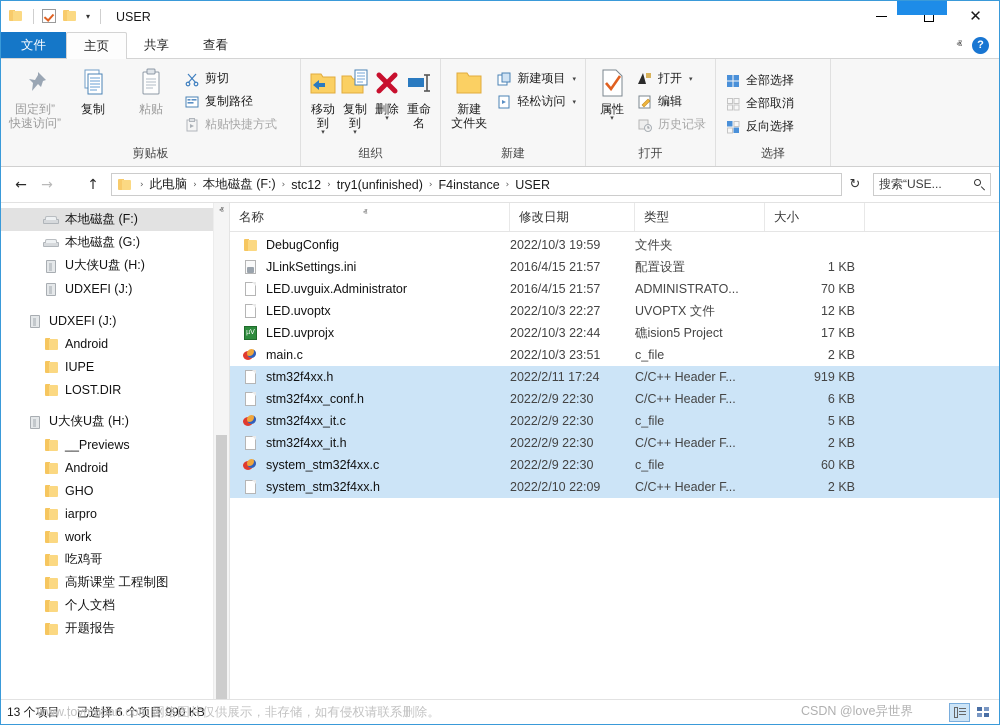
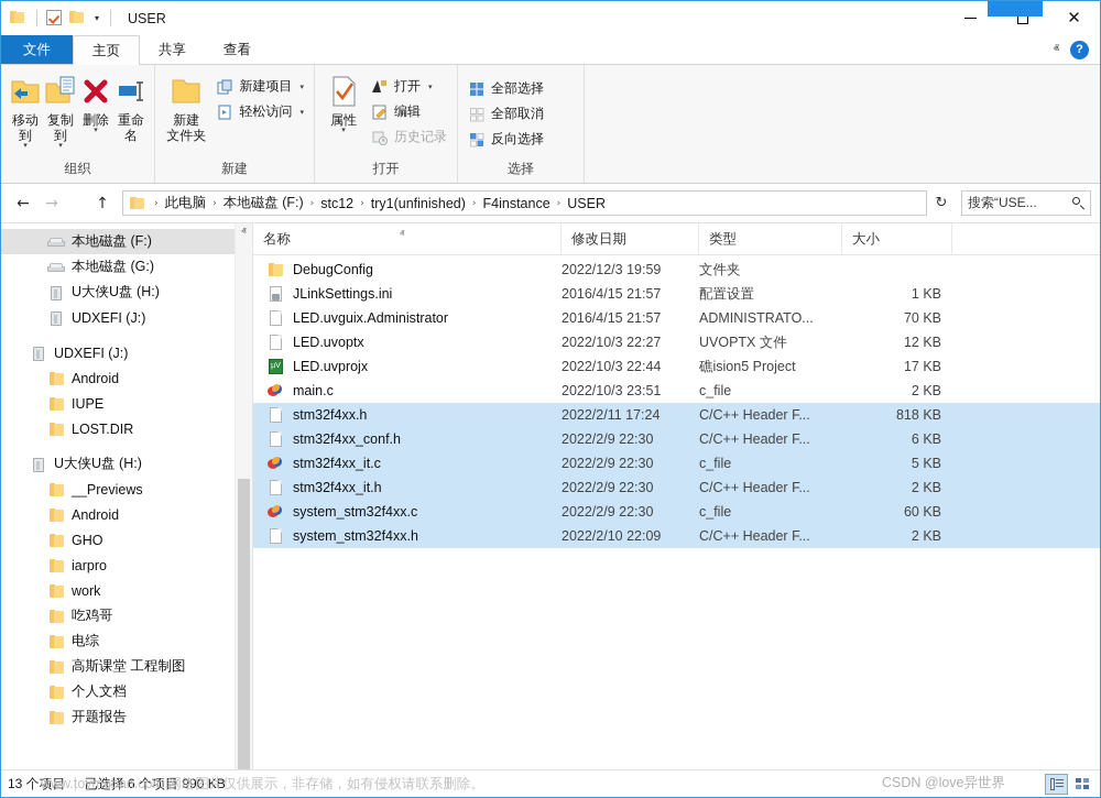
  ▾
  USER
  ✕
  文件
  主页
  共享
  查看
  ⱏ
  ?
- 固定到”
- 快速访问”
- 复制
- 粘贴
- 剪切
- 复制路径
- 粘贴快捷方式
- 剪贴板
  移动到
  复制到
  删除
  重命名
  组织
  新建
  文件夹
  新建项目
  轻松访问
  新建
  属性
  打开
  编辑
  历史记录
  打开
  全部选择
  全部取消
  反向选择
  选择
  ←
  →
  ↑
  ›
  此电脑
  ›
  本地磁盘 (F:)
  ›
  stc12
  ›
  try1(unfinished)
  ›
  F4instance
  ›
  USER
  ↻
  搜索“USE...
  本地磁盘 (F:)
  本地磁盘 (G:)
  U大侠U盘 (H:)
  UDXEFI (J:)
  UDXEFI (J:)
  Android
  IUPE
  LOST.DIR
  U大侠U盘 (H:)
  __Previews
  Android
  GHO
  iarpro
  work
  吃鸡哥
+ 电综
  高斯课堂 工程制图
  个人文档
  开题报告
  ⱏ
  名称
  ⱏ
  修改日期
  类型
  大小
  DebugConfig
- 2022/10/3 19:59
+ 2022/12/3 19:59
  文件夹
  JLinkSettings.ini
  2016/4/15 21:57
  配置设置
  1 KB
  LED.uvguix.Administrator
  2016/4/15 21:57
  ADMINISTRATO...
  70 KB
  LED.uvoptx
  2022/10/3 22:27
  UVOPTX 文件
  12 KB
  LED.uvprojx
  2022/10/3 22:44
  礁ision5 Project
  17 KB
  main.c
  2022/10/3 23:51
  c_file
  2 KB
  stm32f4xx.h
  2022/2/11 17:24
  C/C++ Header F...
- 919 KB
+ 818 KB
  stm32f4xx_conf.h
  2022/2/9 22:30
  C/C++ Header F...
  6 KB
  stm32f4xx_it.c
  2022/2/9 22:30
  c_file
  5 KB
  stm32f4xx_it.h
  2022/2/9 22:30
  C/C++ Header F...
  2 KB
  system_stm32f4xx.c
  2022/2/9 22:30
  c_file
  60 KB
  system_stm32f4xx.h
  2022/2/10 22:09
  C/C++ Header F...
  2 KB
  13 个项目
  已选择 6 个项目 990 KB
  www.toymoban.com 网络图片仅供展示，非存储，如有侵权请联系删除。
  CSDN @love异世界
